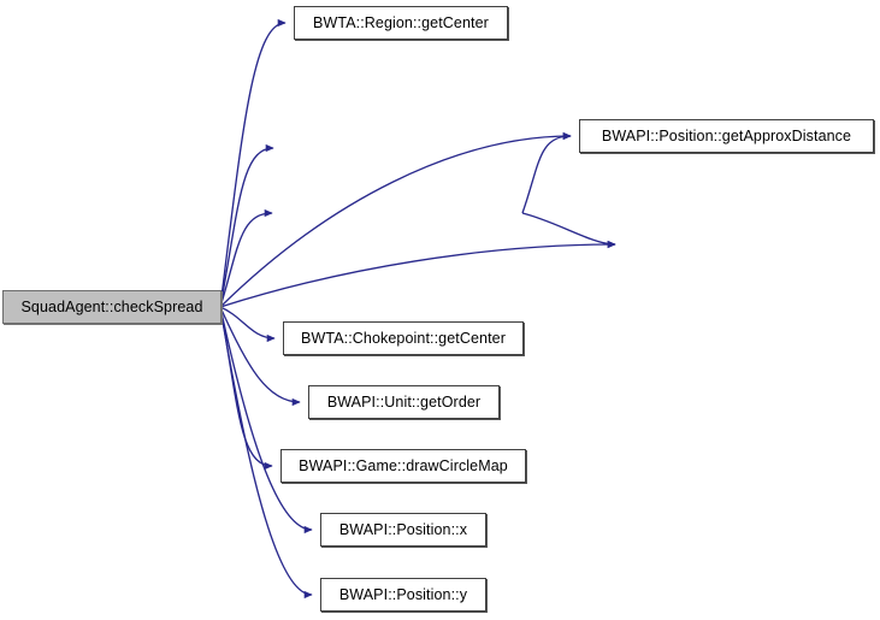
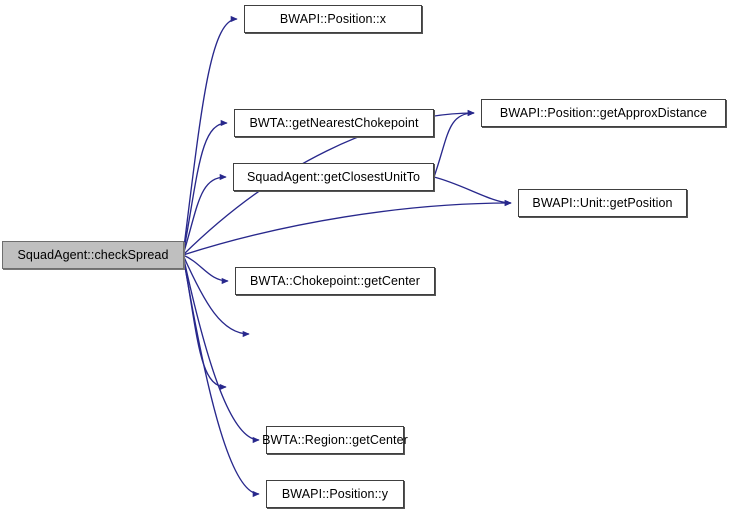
  SquadAgent::checkSpread
- BWTA::Region::getCenter
+ BWAPI::Position::x
  BWAPI::Position::getApproxDistance
+ BWTA::getNearestChokepoint
+ SquadAgent::getClosestUnitTo
+ BWAPI::Unit::getPosition
  BWTA::Chokepoint::getCenter
- BWAPI::Unit::getOrder
- BWAPI::Game::drawCircleMap
- BWAPI::Position::x
+ BWTA::Region::getCenter
  BWAPI::Position::y
